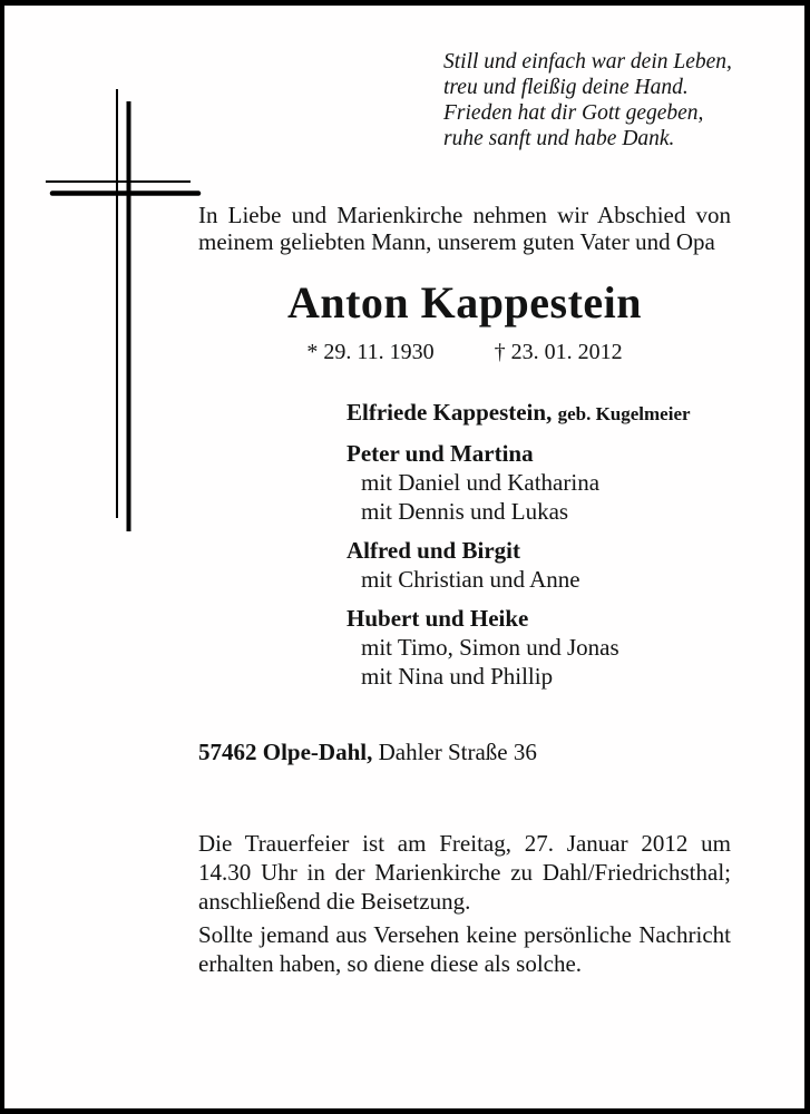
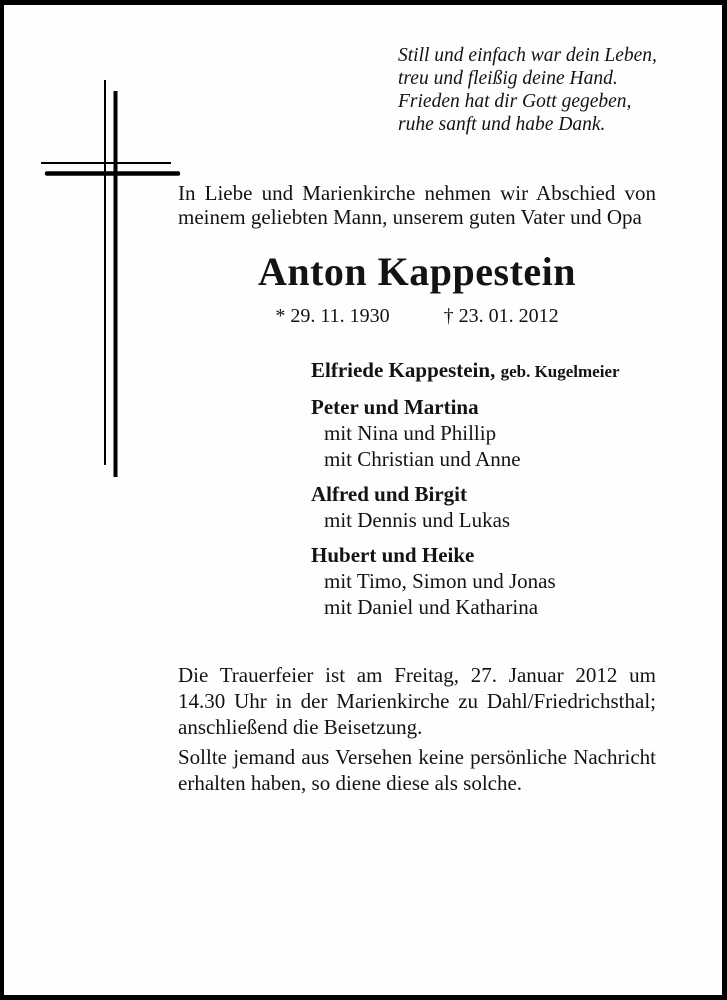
  Still und einfach war dein Leben,
  treu und fleißig deine Hand.
  Frieden hat dir Gott gegeben,
  ruhe sanft und habe Dank.
  In Liebe und Marienkirche nehmen wir Abschied von meinem geliebten Mann, unserem guten Vater und Opa
  Anton Kappestein
  * 29. 11. 1930
  † 23. 01. 2012
  Elfriede Kappestein, geb. Kugelmeier
  Peter und Martina
- mit Daniel und Katharina
+ mit Nina und Phillip
- mit Dennis und Lukas
+ mit Christian und Anne
  Alfred und Birgit
- mit Christian und Anne
+ mit Dennis und Lukas
  Hubert und Heike
  mit Timo, Simon und Jonas
- mit Nina und Phillip
+ mit Daniel und Katharina
- 57462 Olpe-Dahl, Dahler Straße 36
  Die Trauerfeier ist am Freitag, 27. Januar 2012 um 14.30 Uhr in der Marienkirche zu Dahl/Friedrichsthal; anschließend die Beisetzung.
  Sollte jemand aus Versehen keine persönliche Nachricht erhalten haben, so diene diese als solche.
